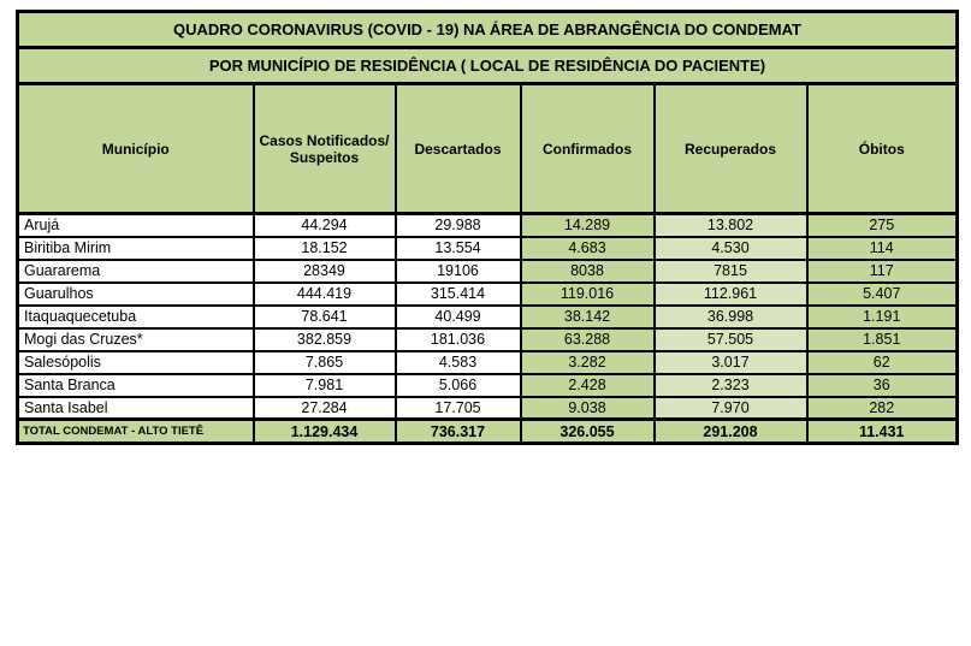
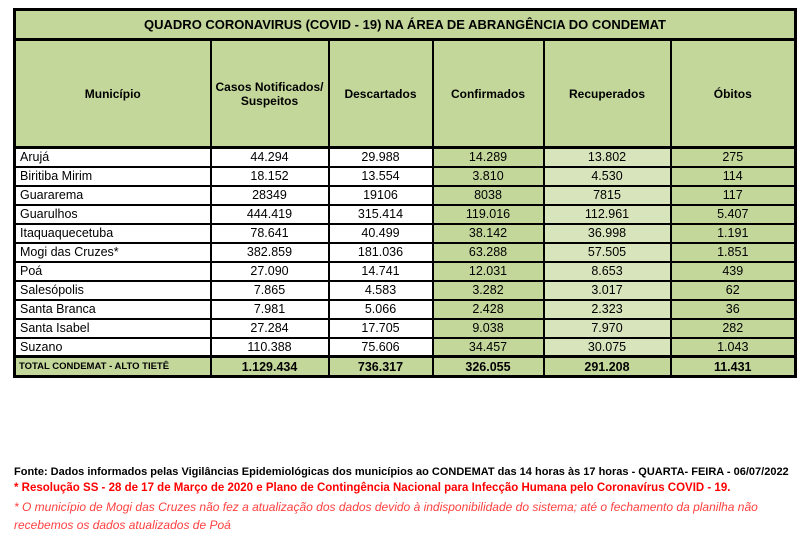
  QUADRO CORONAVIRUS (COVID - 19) NA ÁREA DE ABRANGÊNCIA DO CONDEMAT
- POR MUNICÍPIO DE RESIDÊNCIA ( LOCAL DE RESIDÊNCIA DO PACIENTE)
  Município	Casos Notificados/ Suspeitos	Descartados	Confirmados	Recuperados	Óbitos
  Arujá	44.294	29.988	14.289	13.802	275
- Biritiba Mirim	18.152	13.554	4.683	4.530	114
+ Biritiba Mirim	18.152	13.554	3.810	4.530	114
  Guararema	28349	19106	8038	7815	117
  Guarulhos	444.419	315.414	119.016	112.961	5.407
  Itaquaquecetuba	78.641	40.499	38.142	36.998	1.191
  Mogi das Cruzes*	382.859	181.036	63.288	57.505	1.851
+ Poá	27.090	14.741	12.031	8.653	439
  Salesópolis	7.865	4.583	3.282	3.017	62
  Santa Branca	7.981	5.066	2.428	2.323	36
  Santa Isabel	27.284	17.705	9.038	7.970	282
+ Suzano	110.388	75.606	34.457	30.075	1.043
  TOTAL CONDEMAT - ALTO TIETÊ	1.129.434	736.317	326.055	291.208	11.431
+ Fonte: Dados informados pelas Vigilâncias Epidemiológicas dos municípios ao CONDEMAT das 14 horas às 17 horas - QUARTA- FEIRA - 06/07/2022
+ * Resolução SS - 28 de 17 de Março de 2020 e Plano de Contingência Nacional para Infecção Humana pelo Coronavírus COVID - 19.
+ * O município de Mogi das Cruzes não fez a atualização dos dados devido à indisponibilidade do sistema; até o fechamento da planilha não recebemos os dados atualizados de Poá
